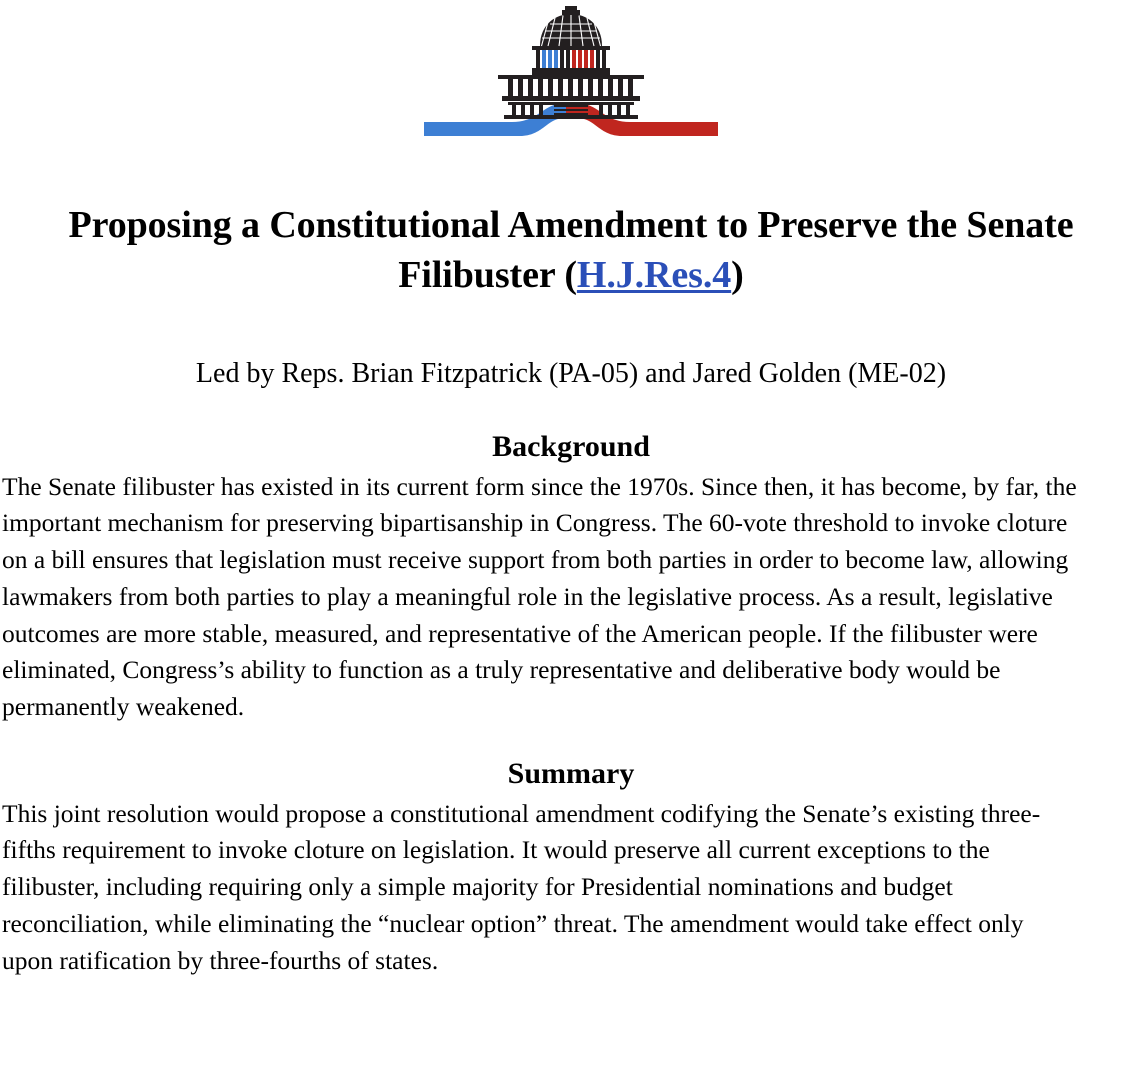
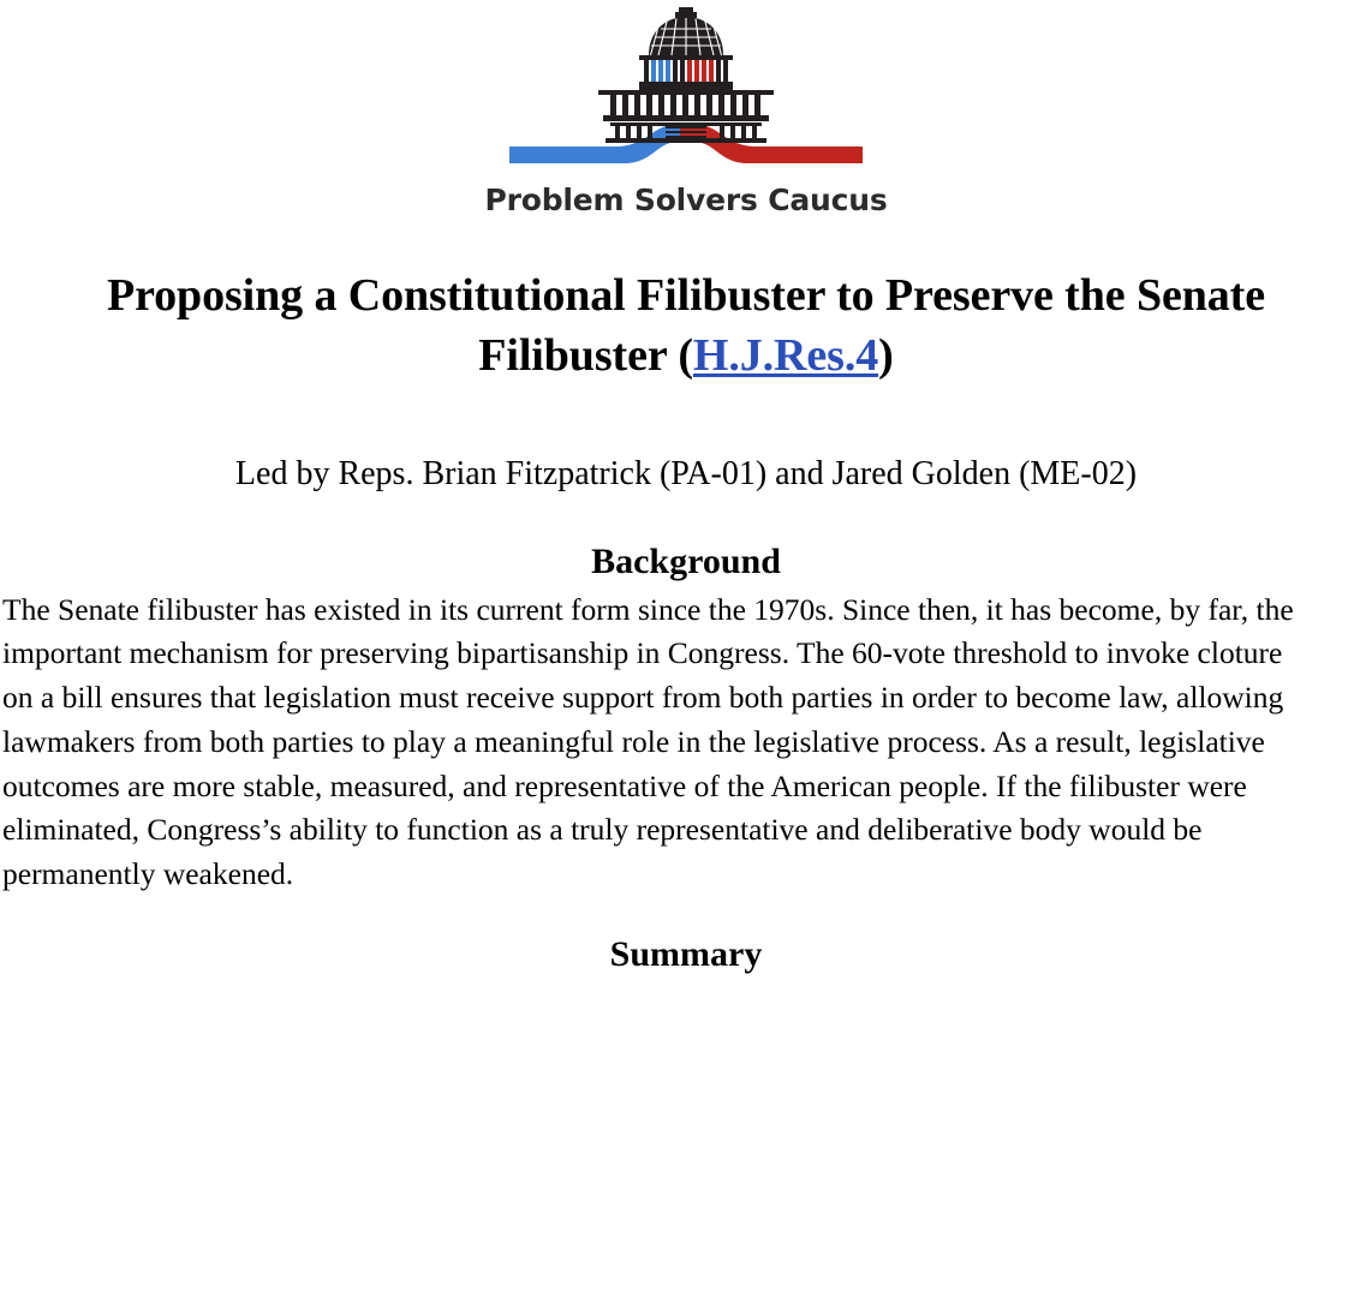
+ Problem Solvers Caucus
- Proposing a Constitutional Amendment to Preserve the Senate Filibuster (H.J.Res.4)
+ Proposing a Constitutional Filibuster to Preserve the Senate Filibuster (H.J.Res.4)
- Led by Reps. Brian Fitzpatrick (PA-05) and Jared Golden (ME-02)
+ Led by Reps. Brian Fitzpatrick (PA-01) and Jared Golden (ME-02)
  Background
  The Senate filibuster has existed in its current form since the 1970s. Since then, it has become, by far, the important mechanism for preserving bipartisanship in Congress. The 60-vote threshold to invoke cloture on a bill ensures that legislation must receive support from both parties in order to become law, allowing lawmakers from both parties to play a meaningful role in the legislative process. As a result, legislative outcomes are more stable, measured, and representative of the American people. If the filibuster were eliminated, Congress’s ability to function as a truly representative and deliberative body would be permanently weakened.
  Summary
- This joint resolution would propose a constitutional amendment codifying the Senate’s existing three-fifths requirement to invoke cloture on legislation. It would preserve all current exceptions to the filibuster, including requiring only a simple majority for Presidential nominations and budget reconciliation, while eliminating the “nuclear option” threat. The amendment would take effect only upon ratification by three-fourths of states.
